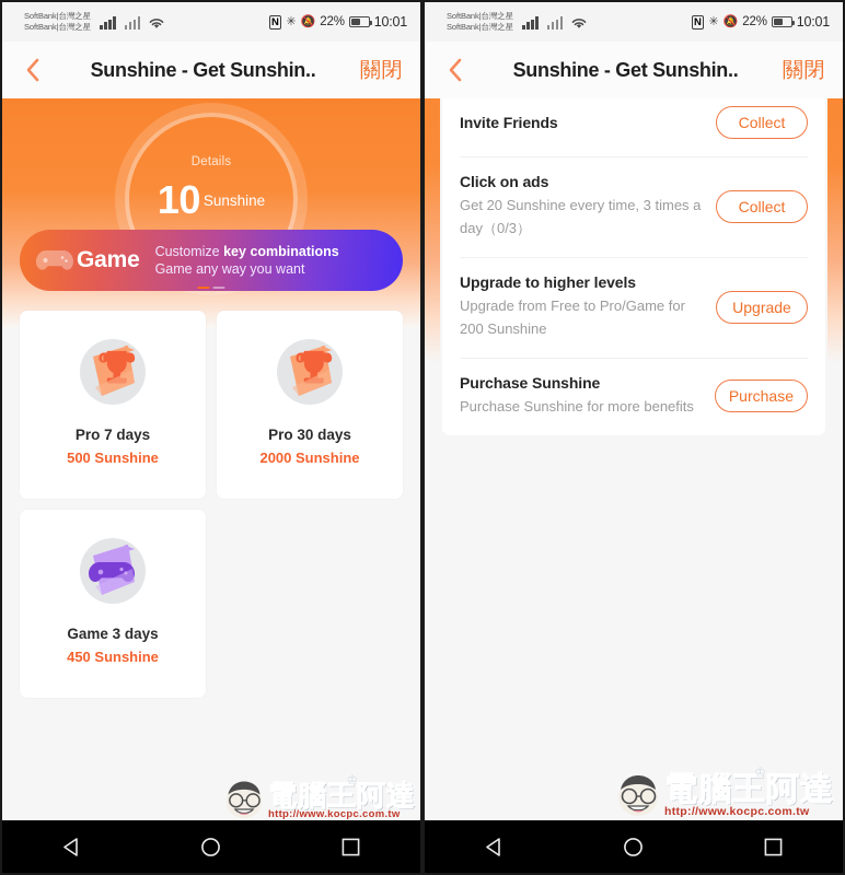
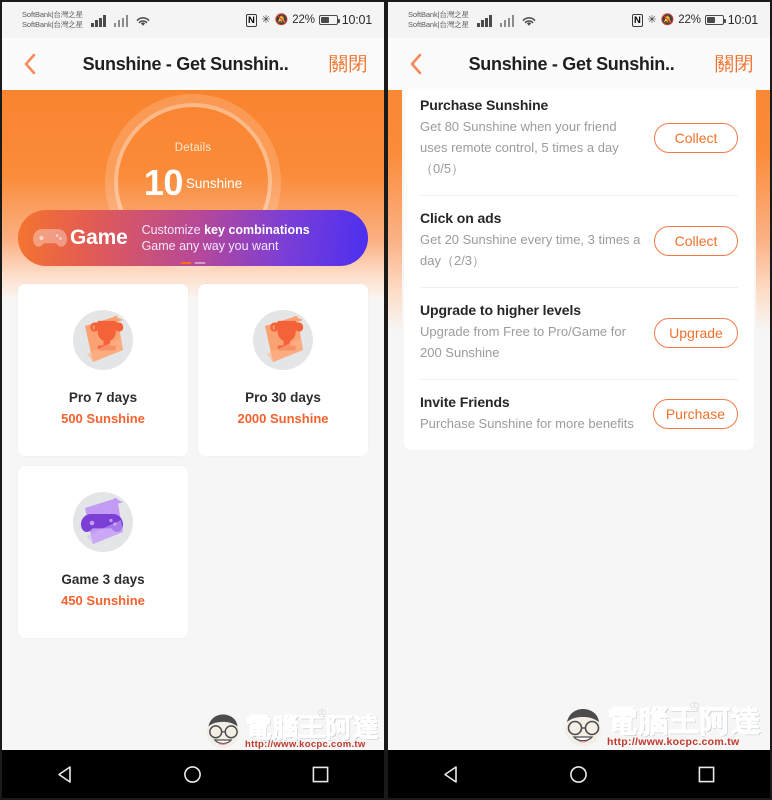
  SoftBank|台灣之星
  SoftBank|台灣之星
  N
  ✳
  🔕
  22%
  10:01
  Sunshine - Get Sunshin..
  關閉
  Details
  10 Sunshine
  Game
  Customize key combinations
  Game any way you want
  Pro 7 days
  500 Sunshine
  Pro 30 days
  2000 Sunshine
  Game 3 days
  450 Sunshine
  ♔
  電腦王阿達
  http://www.kocpc.com.tw
  SoftBank|台灣之星
  SoftBank|台灣之星
  N
  ✳
  🔕
  22%
  10:01
  Sunshine - Get Sunshin..
  關閉
- Invite Friends
+ Purchase Sunshine
+ Get 80 Sunshine when your friend uses remote control, 5 times a day（0/5）
  Collect
  Click on ads
- Get 20 Sunshine every time, 3 times a day（0/3）
+ Get 20 Sunshine every time, 3 times a day（2/3）
  Collect
  Upgrade to higher levels
  Upgrade from Free to Pro/Game for 200 Sunshine
  Upgrade
- Purchase Sunshine
+ Invite Friends
  Purchase Sunshine for more benefits
  Purchase
  ♔
  電腦王阿達
  http://www.kocpc.com.tw
